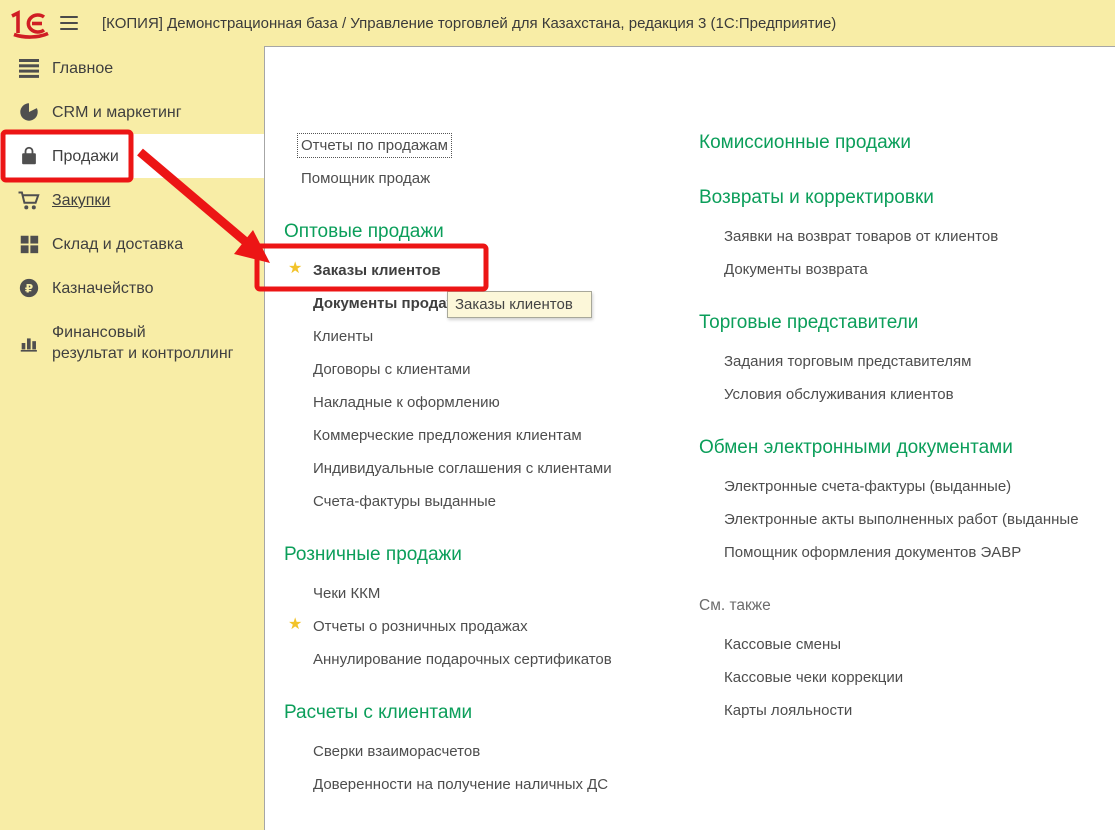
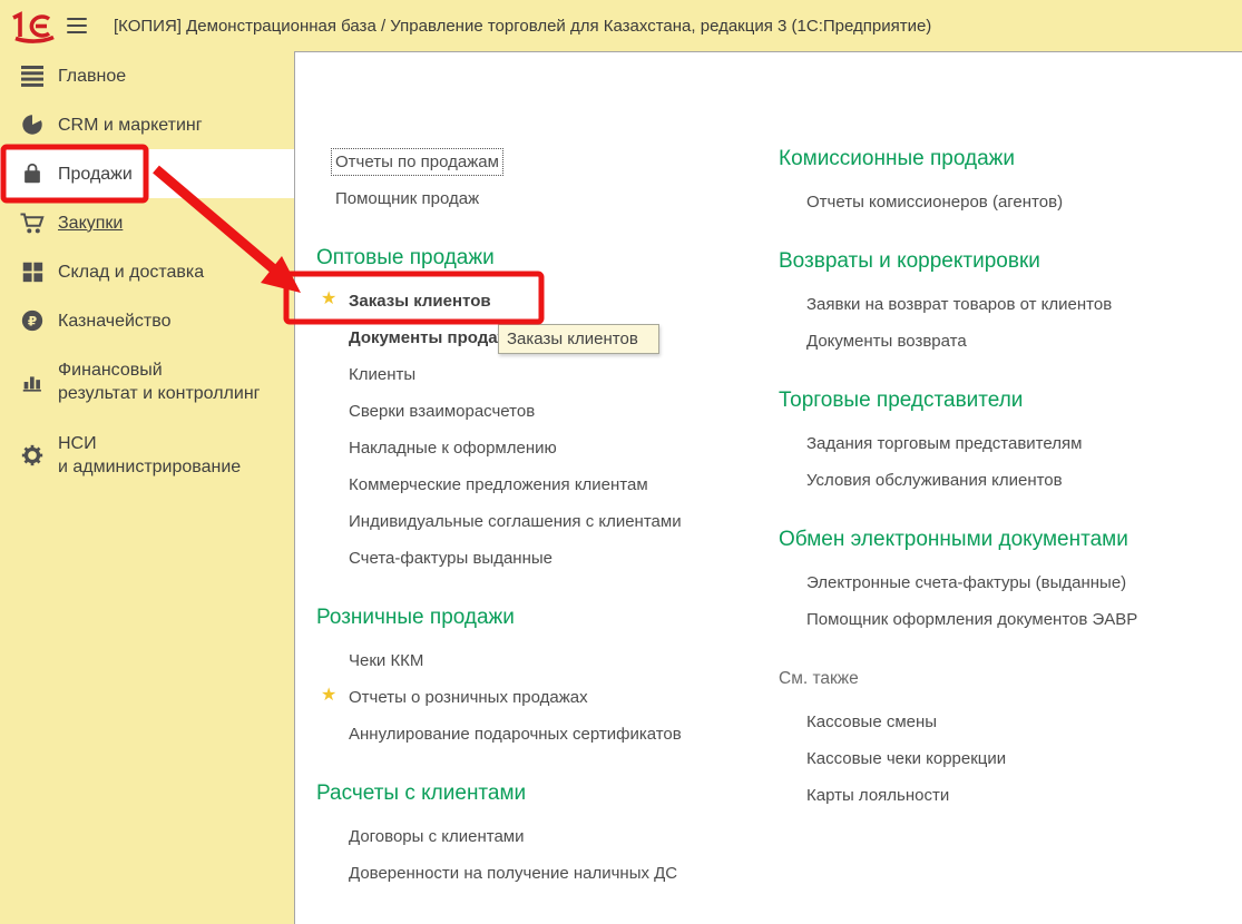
  [КОПИЯ] Демонстрационная база / Управление торговлей для Казахстана, редакция 3 (1С:Предприятие)
  Главное
  CRM и маркетинг
  Продажи
  Закупки
  Склад и доставка
  ₽
  Казначейство
  Финансовый
  результат и контроллинг
+ НСИ
+ и администрирование
  Отчеты по продажам
  Помощник продаж
  Оптовые продажи
  ★
  Заказы клиентов
  Документы прода
  Клиенты
- Договоры с клиентами
+ Сверки взаиморасчетов
  Накладные к оформлению
  Коммерческие предложения клиентам
  Индивидуальные соглашения с клиентами
  Счета-фактуры выданные
  Розничные продажи
  Чеки ККМ
  ★
  Отчеты о розничных продажах
  Аннулирование подарочных сертификатов
  Расчеты с клиентами
- Сверки взаиморасчетов
+ Договоры с клиентами
  Доверенности на получение наличных ДС
  Комиссионные продажи
+ Отчеты комиссионеров (агентов)
  Возвраты и корректировки
  Заявки на возврат товаров от клиентов
  Документы возврата
  Торговые представители
  Задания торговым представителям
  Условия обслуживания клиентов
  Обмен электронными документами
  Электронные счета-фактуры (выданные)
- Электронные акты выполненных работ (выданные
  Помощник оформления документов ЭАВР
  См. также
  Кассовые смены
  Кассовые чеки коррекции
  Карты лояльности
  Заказы клиентов
